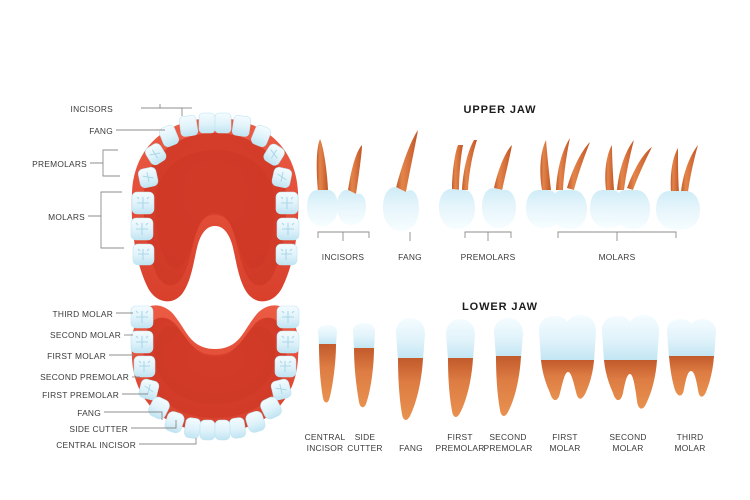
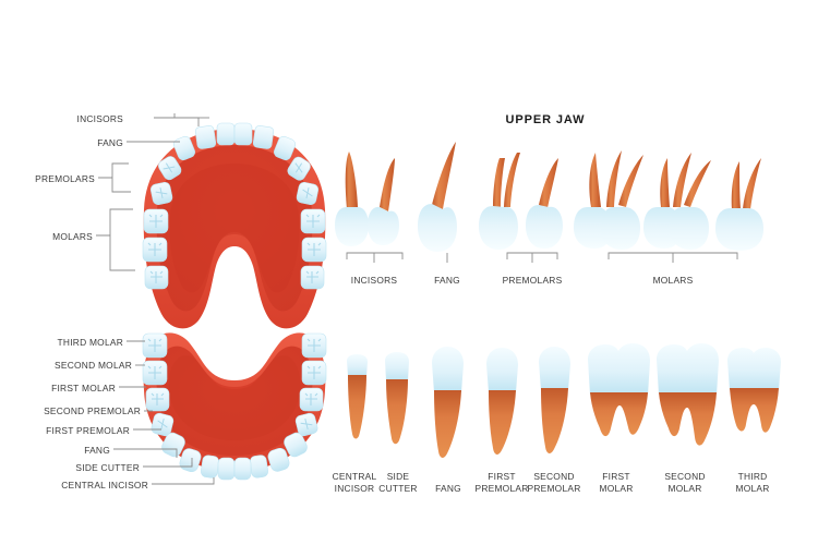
  UPPER JAW
- LOWER JAW
  INCISORS
  FANG
  PREMOLARS
  MOLARS
  THIRD MOLAR
  SECOND MOLAR
  FIRST MOLAR
  SECOND PREMOLAR
  FIRST PREMOLAR
  FANG
  SIDE CUTTER
  CENTRAL INCISOR
  INCISORS
  FANG
  PREMOLARS
  MOLARS
  CENTRAL
  INCISOR
  SIDE
  CUTTER
  FANG
  FIRST
  PREMOLAR
  SECOND
  PREMOLAR
  FIRST
  MOLAR
  SECOND
  MOLAR
  THIRD
  MOLAR
